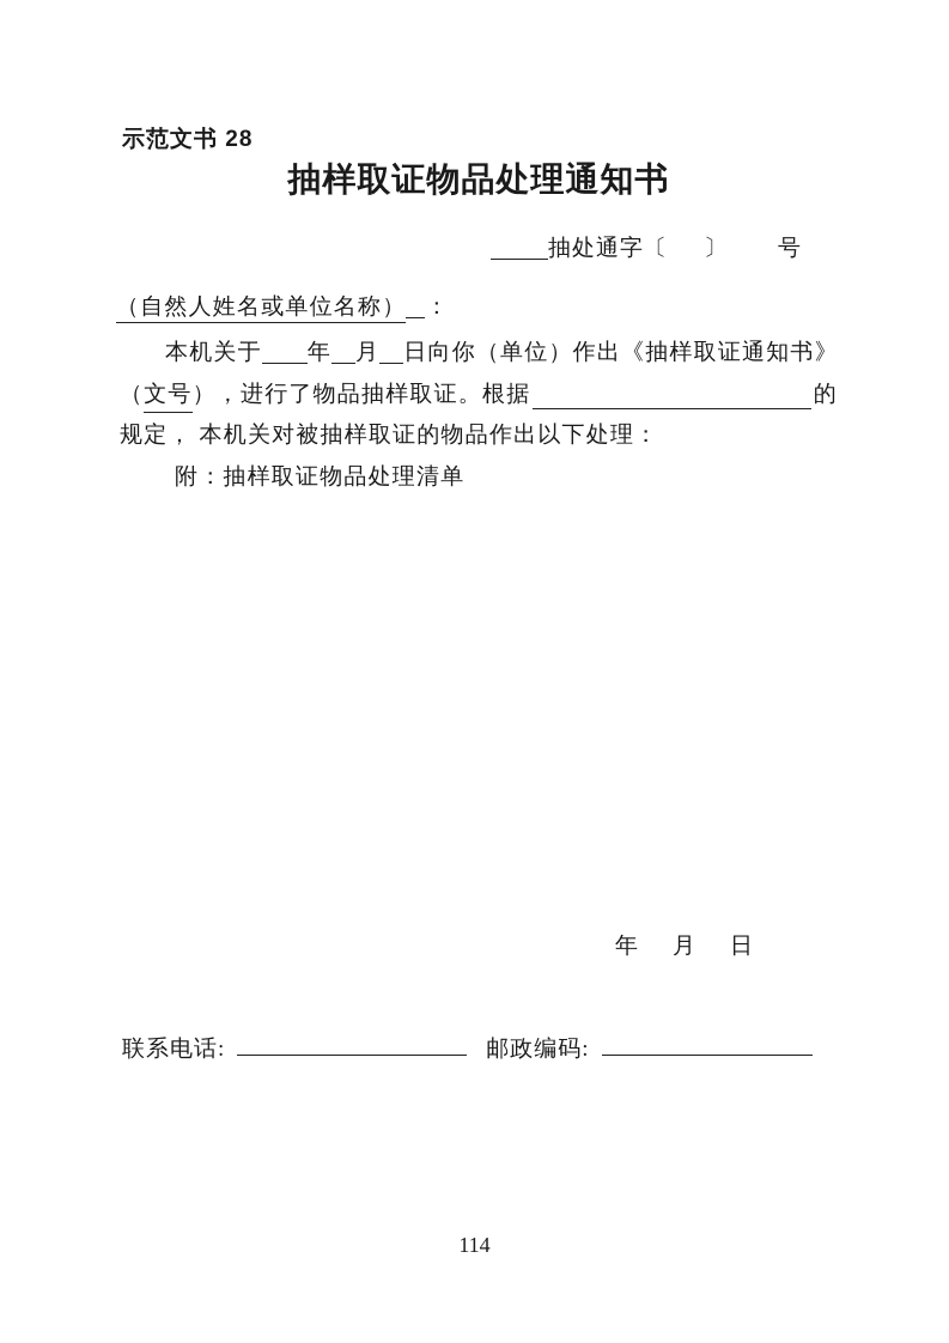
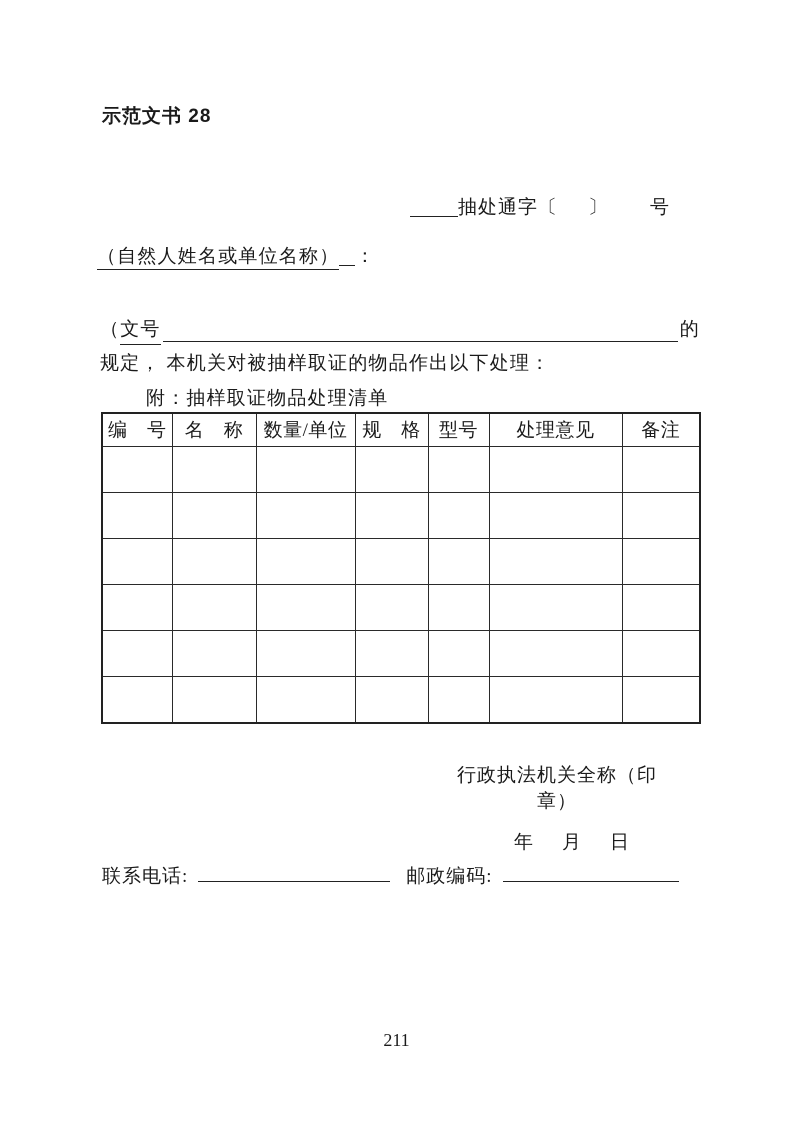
  示范文书 28
- 抽样取证物品处理通知书
  抽处通字〔 〕 号
  （自然人姓名或单位名称） ：
- 本机关于 年 月 日向你（单位）作出《抽样取证通知书》
  （
  文号
- ），进行了物品抽样取证。根据
  的
  规定， 本机关对被抽样取证的物品作出以下处理：
  附：抽样取证物品处理清单
+ 编 号	名 称	数量/单位	规 格	型号	处理意见	备注
+ 行政执法机关全称（印章）
  年 月 日
  联系电话:
  邮政编码:
- 114
+ 211
